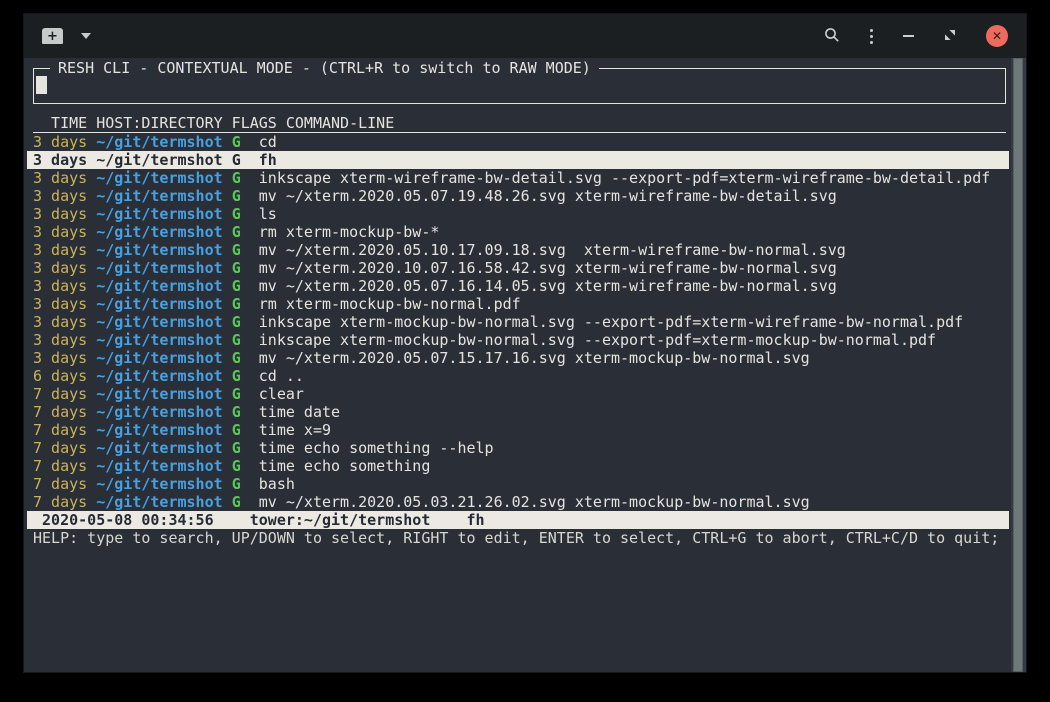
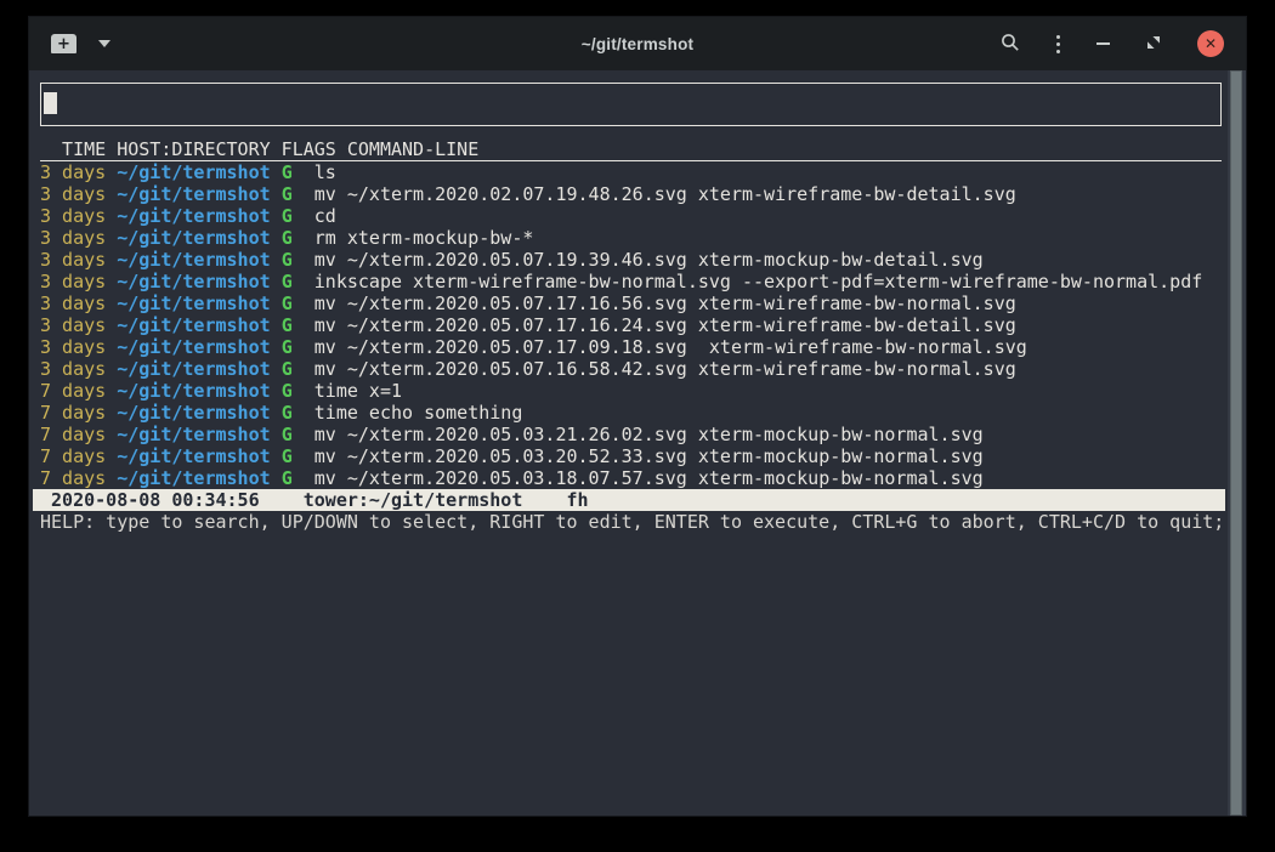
  +
+ ~/git/termshot
  ✕
- RESH CLI - CONTEXTUAL MODE - (CTRL+R to switch to RAW MODE)
  TIME HOST:DIRECTORY FLAGS COMMAND-LINE
- 3 days ~/git/termshot G cd
+ 3 days ~/git/termshot G ls
- 3 days ~/git/termshot G fh
- 3 days ~/git/termshot G inkscape xterm-wireframe-bw-detail.svg --export-pdf=xterm-wireframe-bw-detail.pdf
- 3 days ~/git/termshot G mv ~/xterm.2020.05.07.19.48.26.svg xterm-wireframe-bw-detail.svg
+ 3 days ~/git/termshot G mv ~/xterm.2020.02.07.19.48.26.svg xterm-wireframe-bw-detail.svg
- 3 days ~/git/termshot G ls
+ 3 days ~/git/termshot G cd
  3 days ~/git/termshot G rm xterm-mockup-bw-*
+ 3 days ~/git/termshot G mv ~/xterm.2020.05.07.19.39.46.svg xterm-mockup-bw-detail.svg
+ 3 days ~/git/termshot G inkscape xterm-wireframe-bw-normal.svg --export-pdf=xterm-wireframe-bw-normal.pdf
+ 3 days ~/git/termshot G mv ~/xterm.2020.05.07.17.16.56.svg xterm-wireframe-bw-normal.svg
+ 3 days ~/git/termshot G mv ~/xterm.2020.05.07.17.16.24.svg xterm-wireframe-bw-detail.svg
- 3 days ~/git/termshot G mv ~/xterm.2020.05.10.17.09.18.svg xterm-wireframe-bw-normal.svg
+ 3 days ~/git/termshot G mv ~/xterm.2020.05.07.17.09.18.svg xterm-wireframe-bw-normal.svg
- 3 days ~/git/termshot G mv ~/xterm.2020.10.07.16.58.42.svg xterm-wireframe-bw-normal.svg
+ 3 days ~/git/termshot G mv ~/xterm.2020.05.07.16.58.42.svg xterm-wireframe-bw-normal.svg
- 3 days ~/git/termshot G mv ~/xterm.2020.05.07.16.14.05.svg xterm-wireframe-bw-normal.svg
- 3 days ~/git/termshot G rm xterm-mockup-bw-normal.pdf
- 3 days ~/git/termshot G inkscape xterm-mockup-bw-normal.svg --export-pdf=xterm-wireframe-bw-normal.pdf
- 3 days ~/git/termshot G inkscape xterm-mockup-bw-normal.svg --export-pdf=xterm-mockup-bw-normal.pdf
- 3 days ~/git/termshot G mv ~/xterm.2020.05.07.15.17.16.svg xterm-mockup-bw-normal.svg
- 6 days ~/git/termshot G cd ..
- 7 days ~/git/termshot G clear
- 7 days ~/git/termshot G time date
- 7 days ~/git/termshot G time x=9
+ 7 days ~/git/termshot G time x=1
- 7 days ~/git/termshot G time echo something --help
  7 days ~/git/termshot G time echo something
- 7 days ~/git/termshot G bash
  7 days ~/git/termshot G mv ~/xterm.2020.05.03.21.26.02.svg xterm-mockup-bw-normal.svg
+ 7 days ~/git/termshot G mv ~/xterm.2020.05.03.20.52.33.svg xterm-mockup-bw-normal.svg
+ 7 days ~/git/termshot G mv ~/xterm.2020.05.03.18.07.57.svg xterm-mockup-bw-normal.svg
- 2020-05-08 00:34:56 tower:~/git/termshot fh
+ 2020-08-08 00:34:56 tower:~/git/termshot fh
- HELP: type to search, UP/DOWN to select, RIGHT to edit, ENTER to select, CTRL+G to abort, CTRL+C/D to quit;
+ HELP: type to search, UP/DOWN to select, RIGHT to edit, ENTER to execute, CTRL+G to abort, CTRL+C/D to quit;
